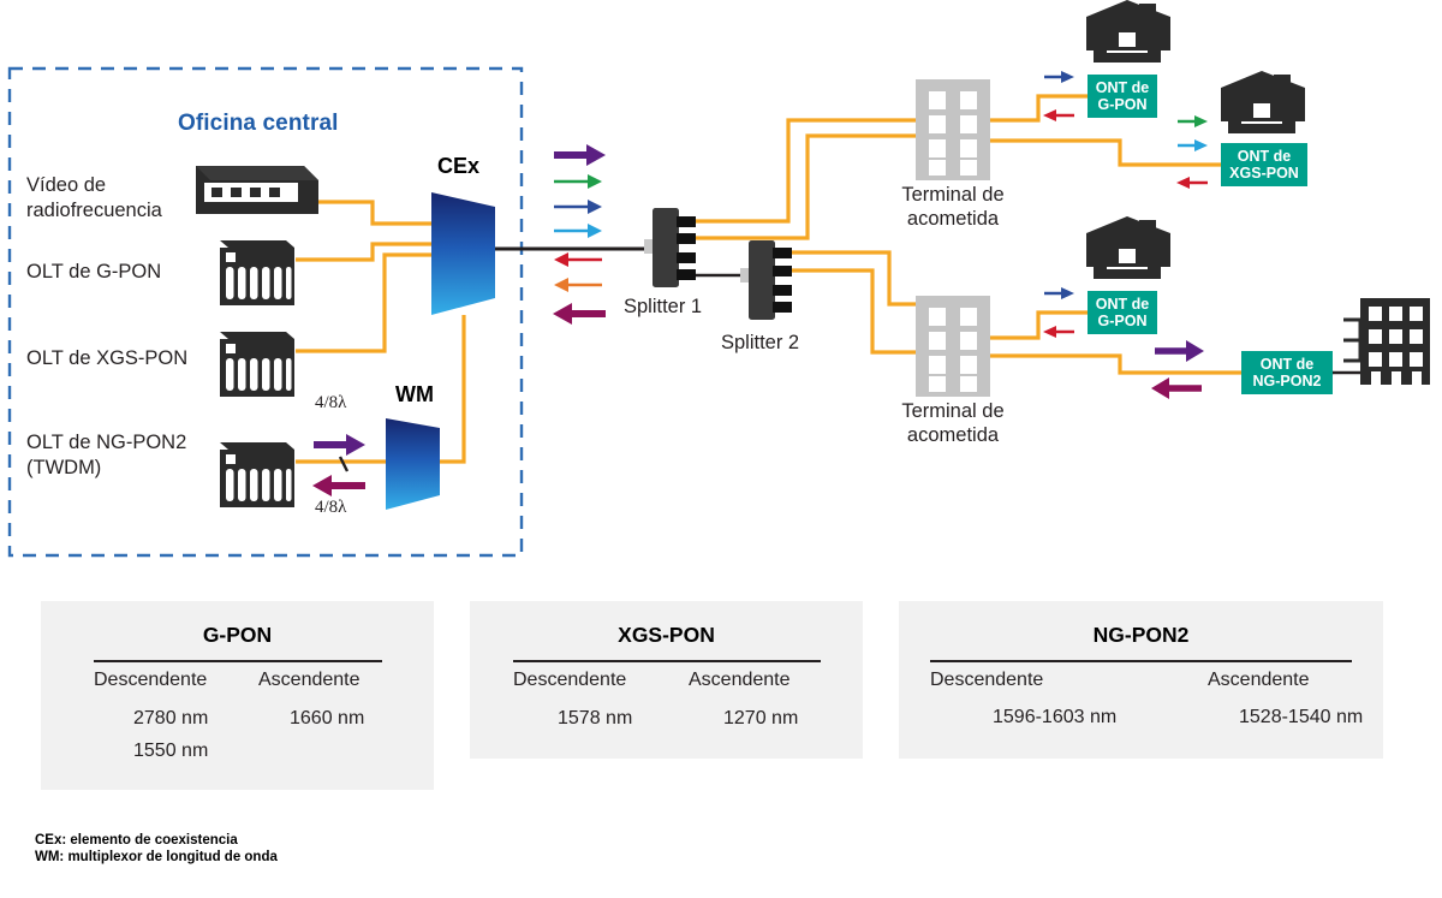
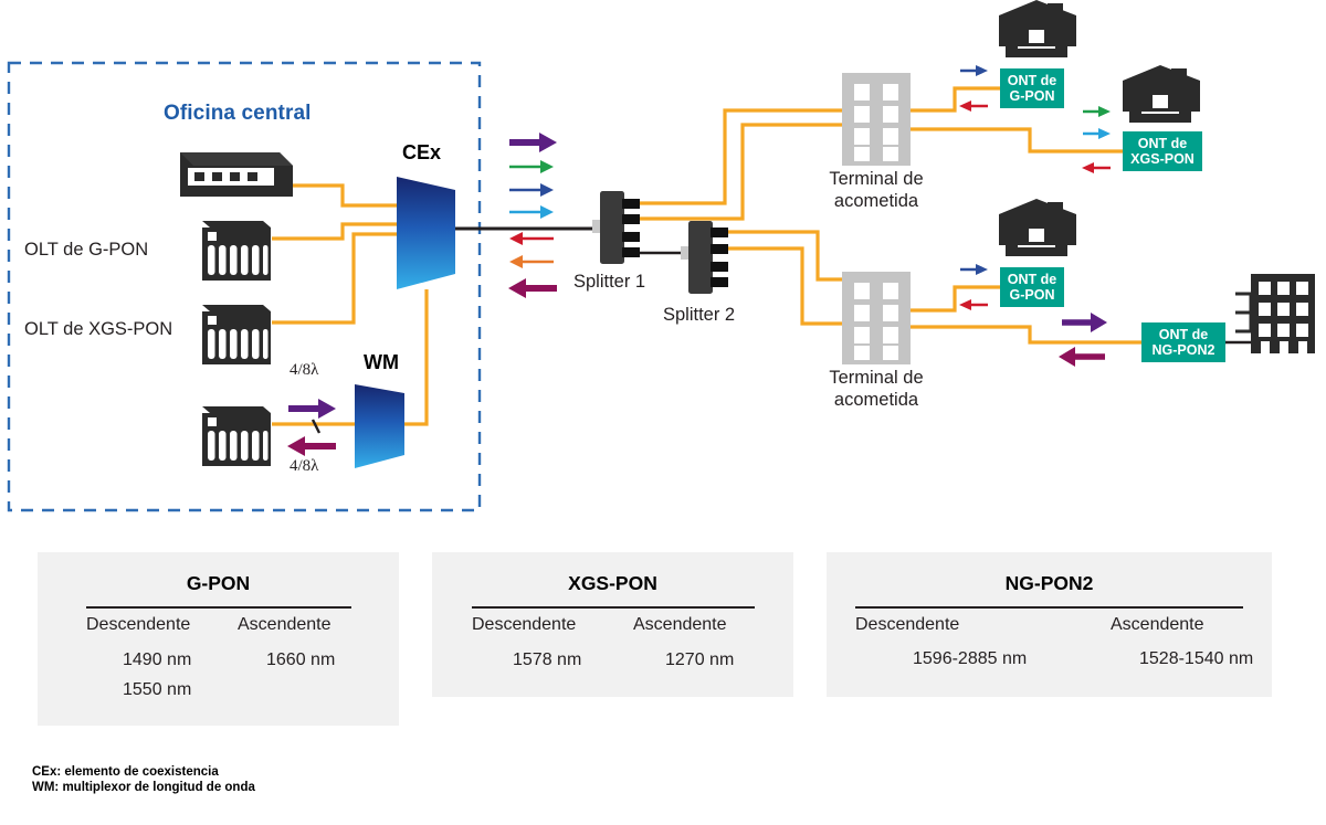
  Oficina central
- Vídeo de
- radiofrecuencia
  OLT de G-PON
  OLT de XGS-PON
- OLT de NG-PON2
- (TWDM)
  CEx
  WM
  4/8λ
  4/8λ
  Splitter 1
  Splitter 2
  Terminal de
  acometida
  Terminal de
  acometida
  ONT de
  G-PON
  ONT de
  XGS-PON
  ONT de
  G-PON
  ONT de
  NG-PON2
  G-PON
  Descendente
  Ascendente
- 2780 nm
+ 1490 nm
  1550 nm
  1660 nm
  XGS-PON
  Descendente
  Ascendente
  1578 nm
  1270 nm
  NG-PON2
  Descendente
  Ascendente
- 1596-1603 nm
+ 1596-2885 nm
  1528-1540 nm
  CEx: elemento de coexistencia
  WM: multiplexor de longitud de onda
